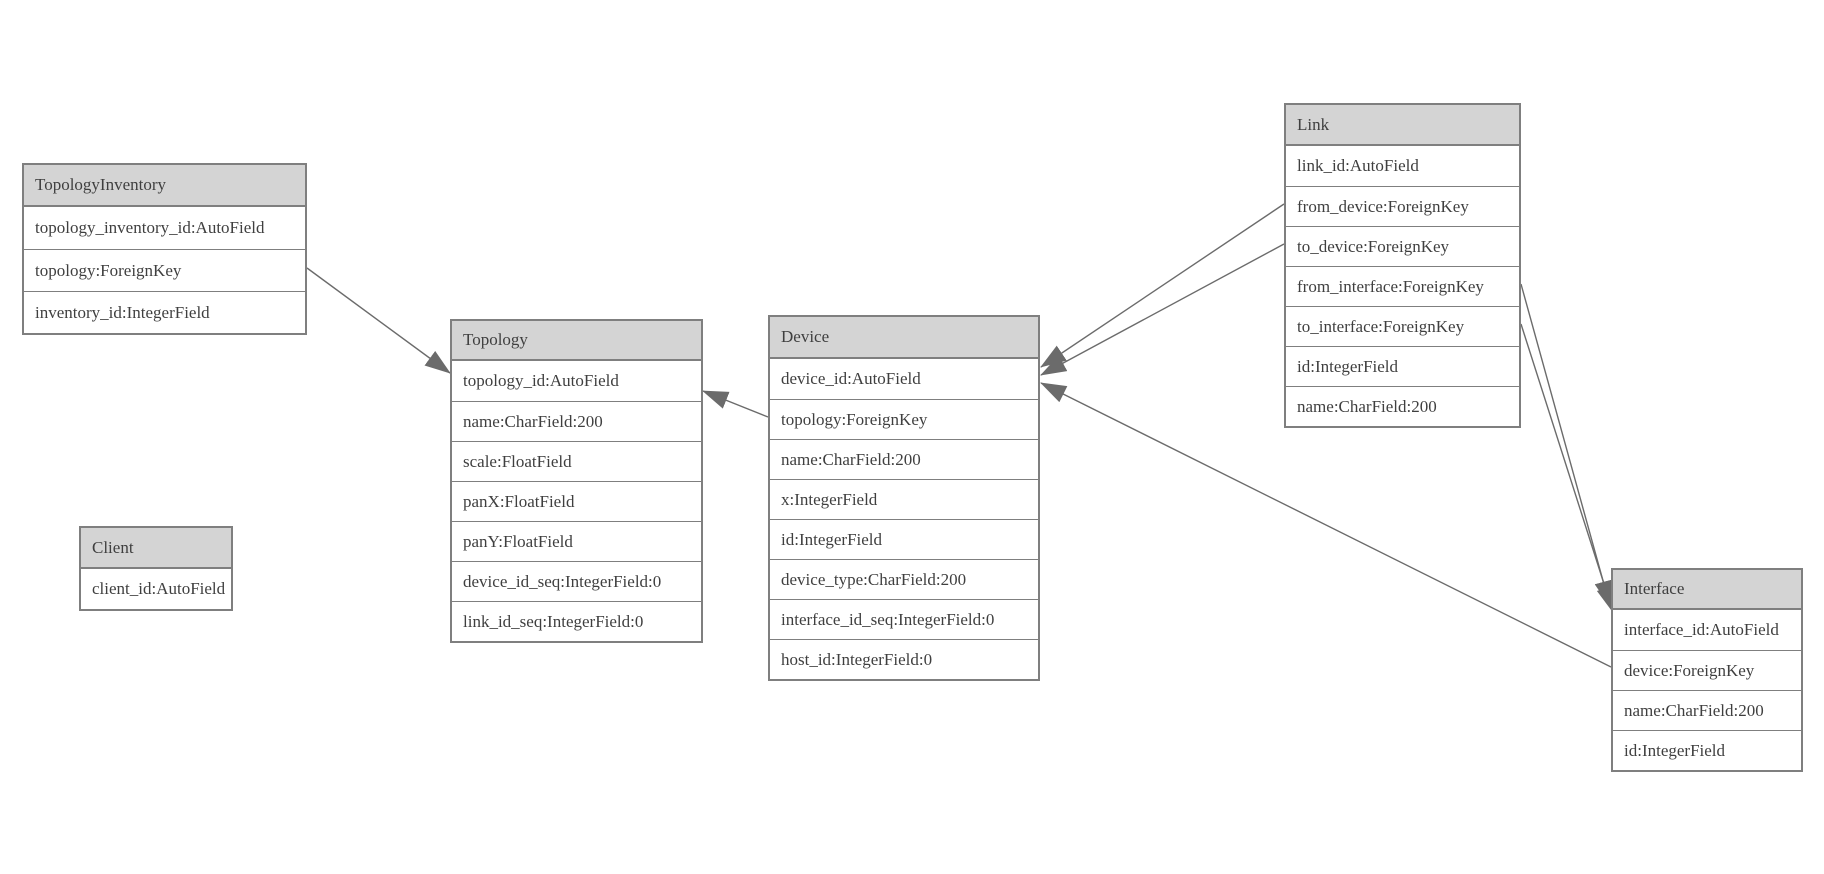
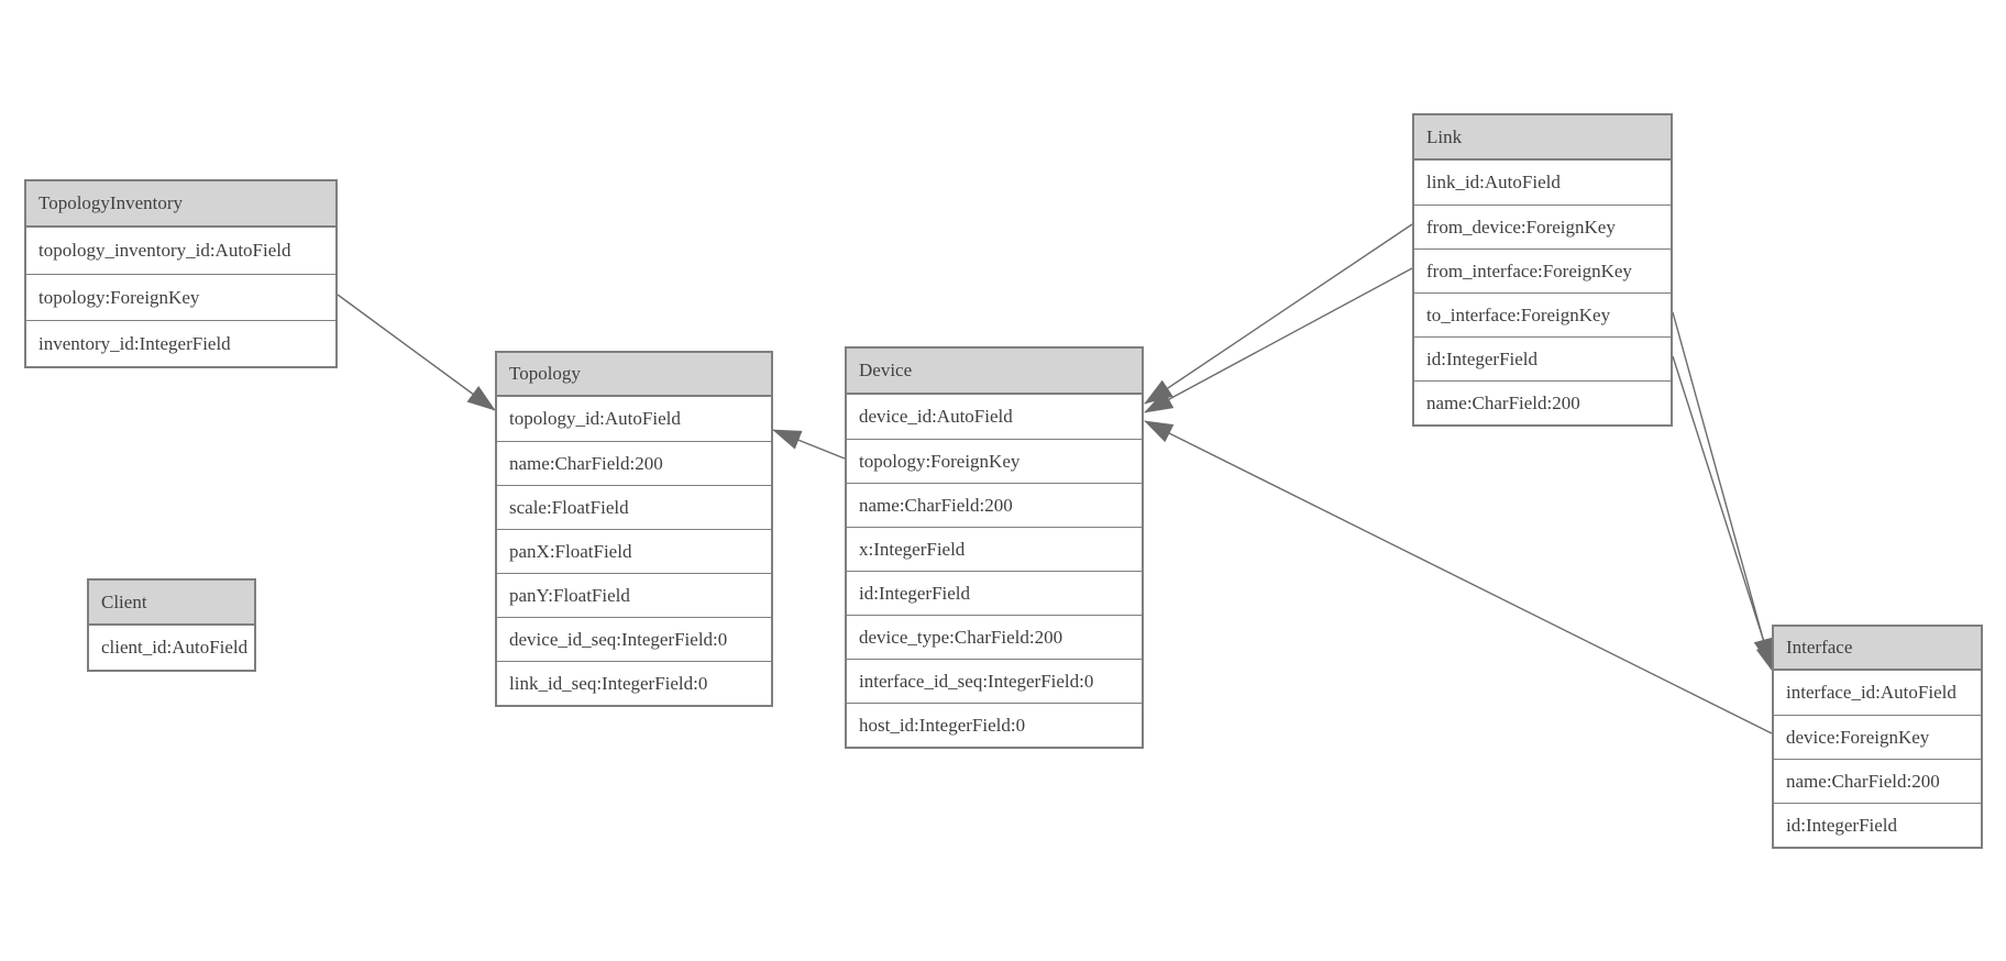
  TopologyInventory
  topology_inventory_id:AutoField
  topology:ForeignKey
  inventory_id:IntegerField
  Topology
  topology_id:AutoField
  name:CharField:200
  scale:FloatField
  panX:FloatField
  panY:FloatField
  device_id_seq:IntegerField:0
  link_id_seq:IntegerField:0
  Client
  client_id:AutoField
  Device
  device_id:AutoField
  topology:ForeignKey
  name:CharField:200
  x:IntegerField
  id:IntegerField
  device_type:CharField:200
  interface_id_seq:IntegerField:0
  host_id:IntegerField:0
  Link
  link_id:AutoField
  from_device:ForeignKey
- to_device:ForeignKey
  from_interface:ForeignKey
  to_interface:ForeignKey
  id:IntegerField
  name:CharField:200
  Interface
  interface_id:AutoField
  device:ForeignKey
  name:CharField:200
  id:IntegerField
